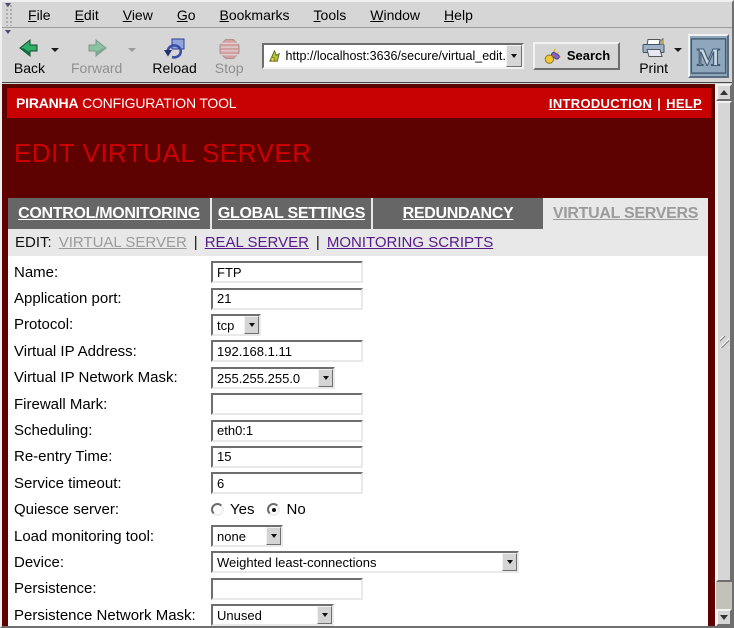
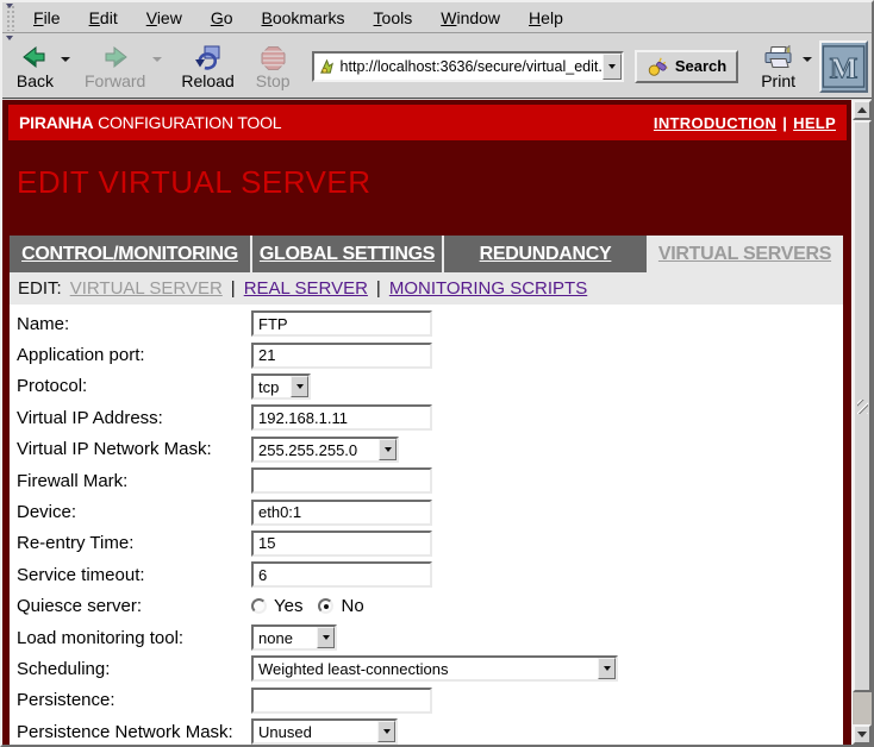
  File
  Edit
  View
  Go
  Bookmarks
  Tools
  Window
  Help
  Back
  Forward
  Reload
  Stop
  http://localhost:3636/secure/virtual_edit.
  Search
  Print
  M
  PIRANHA CONFIGURATION TOOL
  INTRODUCTION
  |
  HELP
  EDIT VIRTUAL SERVER
  CONTROL/MONITORING
  GLOBAL SETTINGS
  REDUNDANCY
  VIRTUAL SERVERS
  EDIT:
  VIRTUAL SERVER
  |
  REAL SERVER
  |
  MONITORING SCRIPTS
  Name:
  FTP
  Application port:
  21
  Protocol:
  tcp
  Virtual IP Address:
  192.168.1.11
  Virtual IP Network Mask:
  255.255.255.0
  Firewall Mark:
- Scheduling:
+ Device:
  eth0:1
  Re-entry Time:
  15
  Service timeout:
  6
  Quiesce server:
  Yes
  No
  Load monitoring tool:
  none
- Device:
+ Scheduling:
  Weighted least-connections
  Persistence:
  Persistence Network Mask:
  Unused
